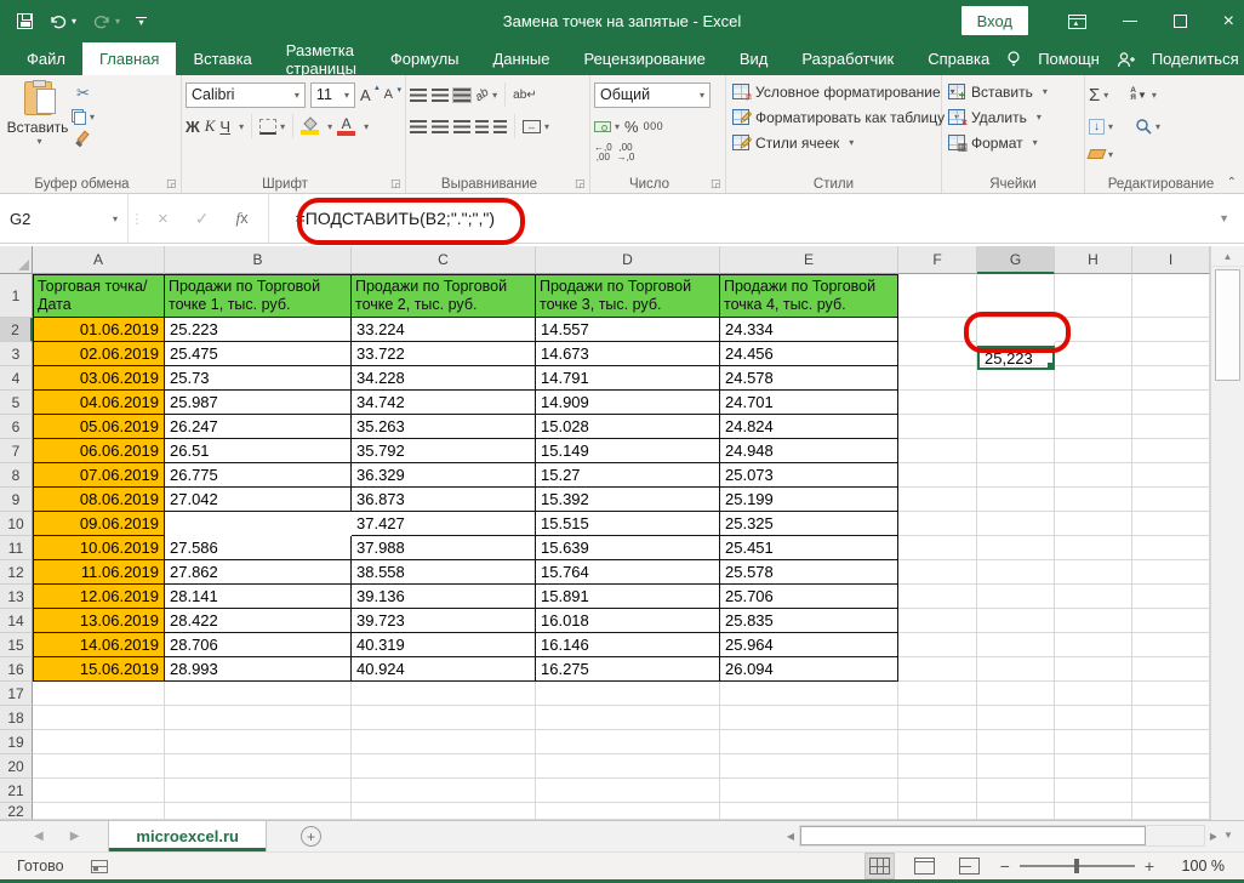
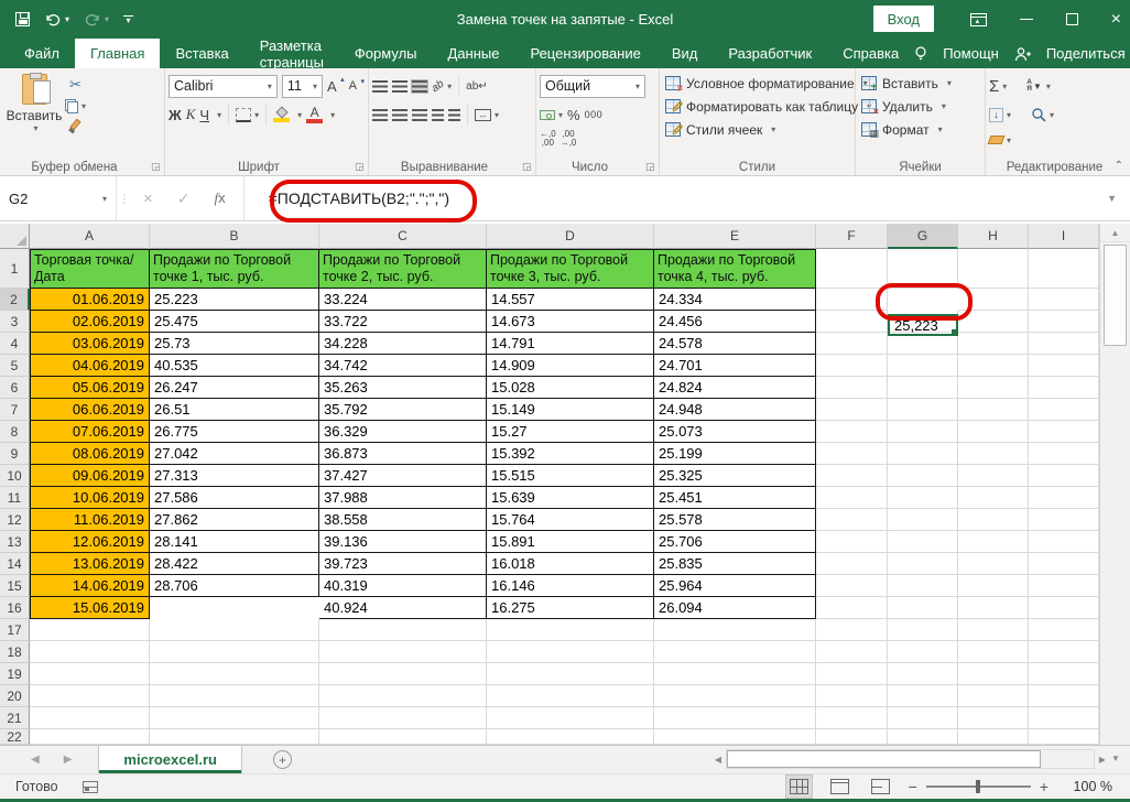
  ▾
  ▾
  ▾
  Замена точек на запятые - Excel
  Вход
  ×
  Файл
  Главная
  Вставка
  Разметка страницы
  Формулы
  Данные
  Рецензирование
  Вид
  Разработчик
  Справка
  Помощн
  Поделиться
  Вставить
  ▾
  ✂
  ▾
  Буфер обмена
  ◲
  Calibri
  ▾
  11
  ▾
  А
  А
  Ж
  К
  Ч
  ▾
  ▾
  ▾
  А
  ▾
  Шрифт
  ◲
  ▾
  ab↵
  ↔
  ▾
  Выравнивание
  ◲
  Общий
  ▾
  ▾
  %
  000
  ←,0
  ,00
  ,00
  →,0
  Число
  ◲
  ≠
  Условное форматирование
  🖉
  Форматировать как таблицу
  🖉
  Стили ячеек
  ▾
  Стили
  ＋
  Вставить
  ▾
  ×
  Удалить
  ▾
  ▦
  Формат
  ▾
  Ячейки
  Σ
  ▾
  ▼
  ▾
  ↓
  ▾
  ▾
  ▾
  Редактирование
  ⌃
  G2
  ▾
  ⋮
  ×
  ✓
  fx
  =ПОДСТАВИТЬ(B2;".";",")
  ▼
  A
  B
  C
  D
  E
  F
  G
  H
  I
  1
  Торговая точка/ Дата
  Продажи по Торговой точке 1, тыс. руб.
  Продажи по Торговой точке 2, тыс. руб.
  Продажи по Торговой точке 3, тыс. руб.
  Продажи по Торговой точка 4, тыс. руб.
  2
  01.06.2019
  25.223
  33.224
  14.557
  24.334
  25,223
  3
  02.06.2019
  25.475
  33.722
  14.673
  24.456
  4
  03.06.2019
  25.73
  34.228
  14.791
  24.578
  5
  04.06.2019
- 25.987
+ 40.535
  34.742
  14.909
  24.701
  6
  05.06.2019
  26.247
  35.263
  15.028
  24.824
  7
  06.06.2019
  26.51
  35.792
  15.149
  24.948
  8
  07.06.2019
  26.775
  36.329
  15.27
  25.073
  9
  08.06.2019
  27.042
  36.873
  15.392
  25.199
  10
  09.06.2019
+ 27.313
  37.427
  15.515
  25.325
  11
  10.06.2019
  27.586
  37.988
  15.639
  25.451
  12
  11.06.2019
  27.862
  38.558
  15.764
  25.578
  13
  12.06.2019
  28.141
  39.136
  15.891
  25.706
  14
  13.06.2019
  28.422
  39.723
  16.018
  25.835
  15
  14.06.2019
  28.706
  40.319
  16.146
  25.964
  16
  15.06.2019
- 28.993
  40.924
  16.275
  26.094
  17
  18
  19
  20
  21
  22
  ▲
  ◀
  ▶
  microexcel.ru
  +
  ◀
  ▶
  ▼
  Готово
  −
  +
  100 %
